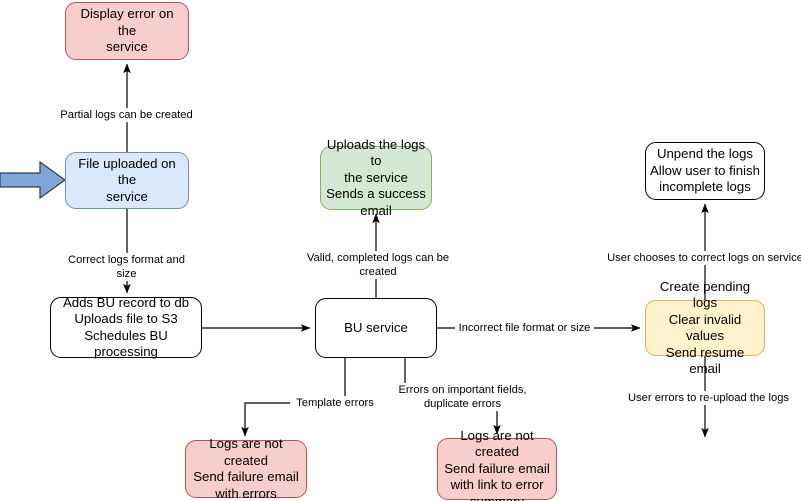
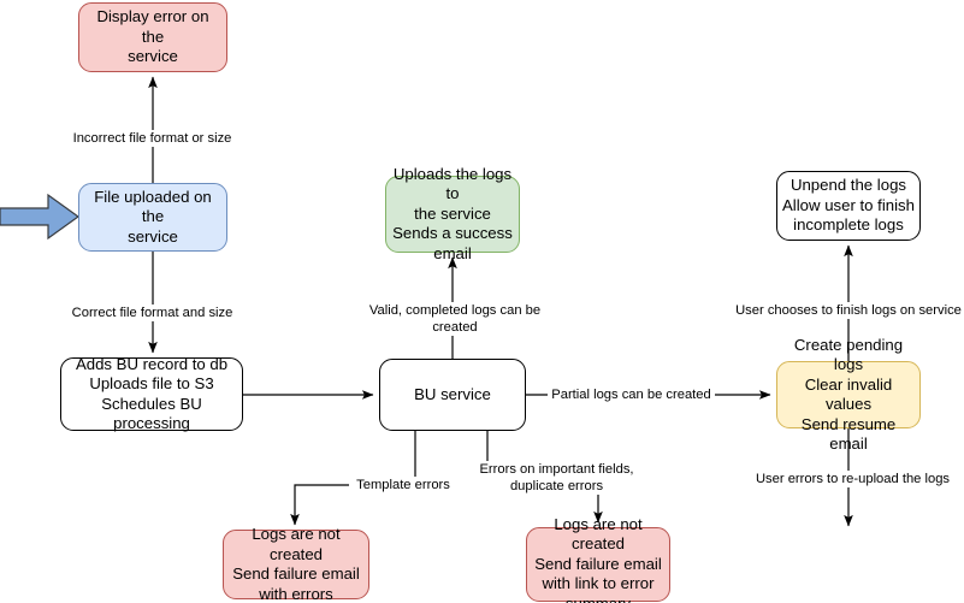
  Display error on the
  service
  File uploaded on the
  service
  Adds BU record to db
  Uploads file to S3
  Schedules BU processing
  Uploads the logs to
  the service
  Sends a success
  email
  BU service
  Logs are not created
  Send failure email
  with errors
  Logs are not created
  Send failure email
  with link to error
  Unpend the logs
  Allow user to finish
  incomplete logs
  Create pending logs
  Clear invalid values
  Send resume email
- Partial logs can be created
+ Incorrect file format or size
- Correct logs format and size
+ Correct file format and size
  Valid, completed logs can be created
- Incorrect file format or size
+ Partial logs can be created
  Template errors
  Errors on important fields,
  duplicate errors
- User chooses to correct logs on service
+ User chooses to finish logs on service
  User errors to re-upload the logs
